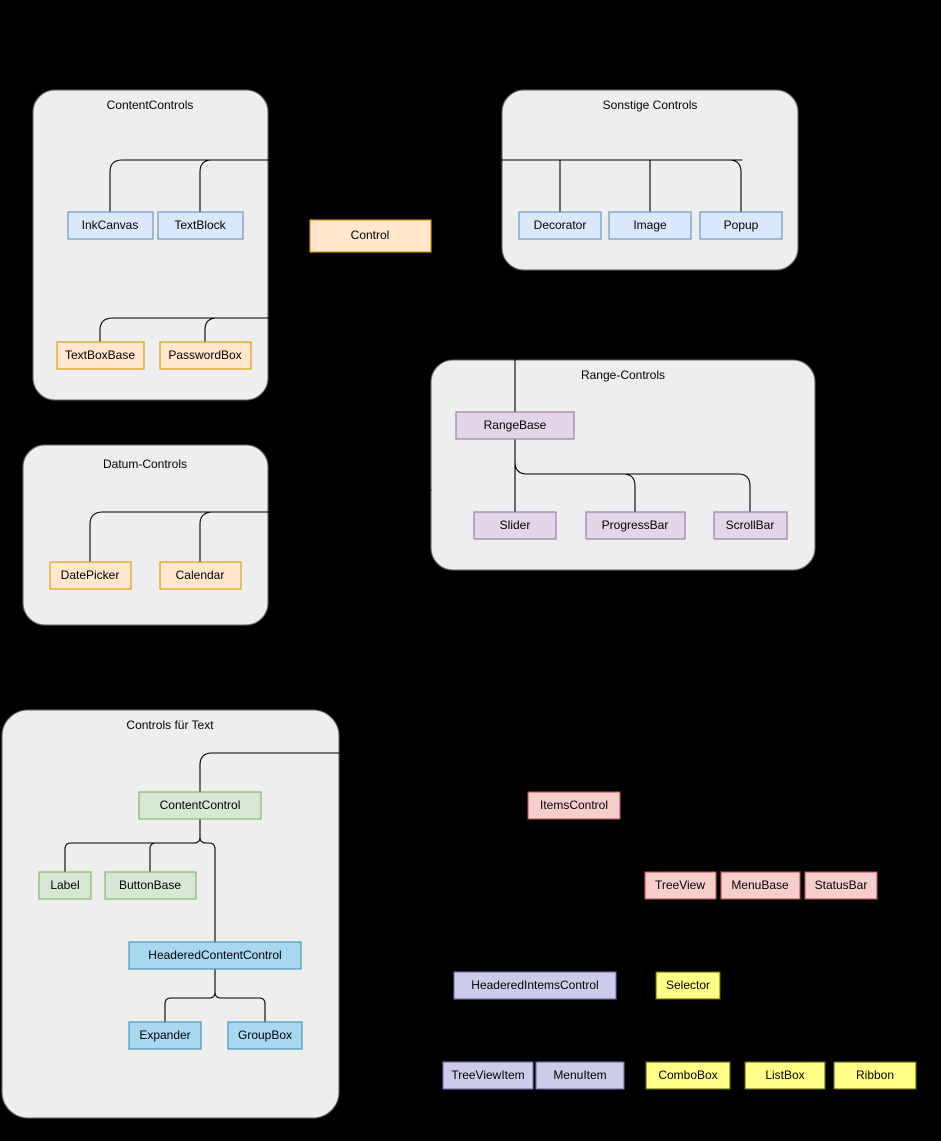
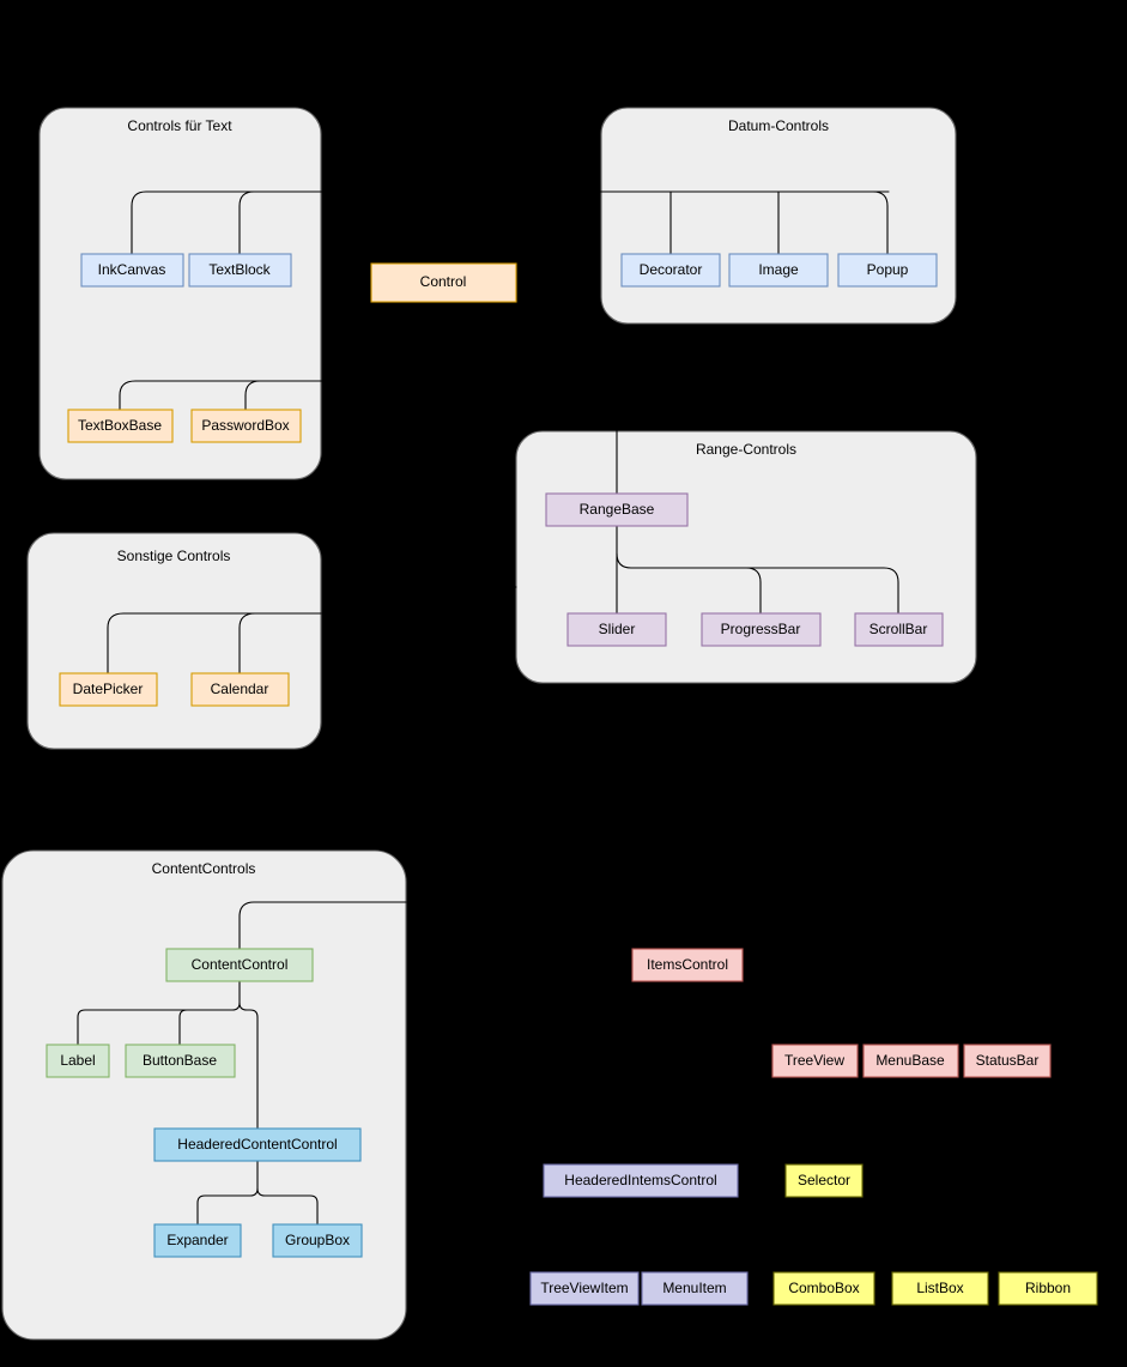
- ContentControls
+ Controls für Text
- Sonstige Controls
+ Datum-Controls
  Range-Controls
- Datum-Controls
+ Sonstige Controls
- Controls für Text
+ ContentControls
  Control
  InkCanvas
  TextBlock
  TextBoxBase
  PasswordBox
  Decorator
  Image
  Popup
  RangeBase
  Slider
  ProgressBar
  ScrollBar
  DatePicker
  Calendar
  ContentControl
  Label
  ButtonBase
  HeaderedContentControl
  Expander
  GroupBox
  ItemsControl
  TreeView
  MenuBase
  StatusBar
  HeaderedIntemsControl
  Selector
  TreeViewItem
  MenuItem
  ComboBox
  ListBox
  Ribbon
